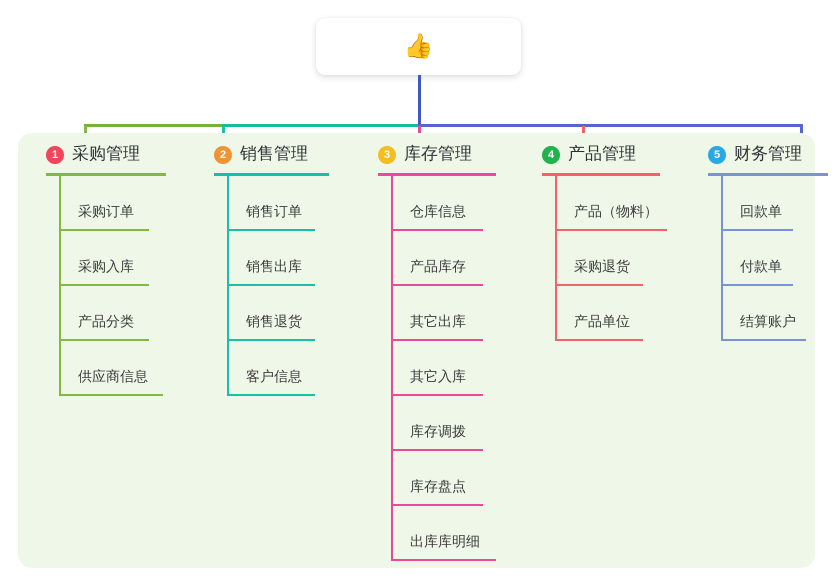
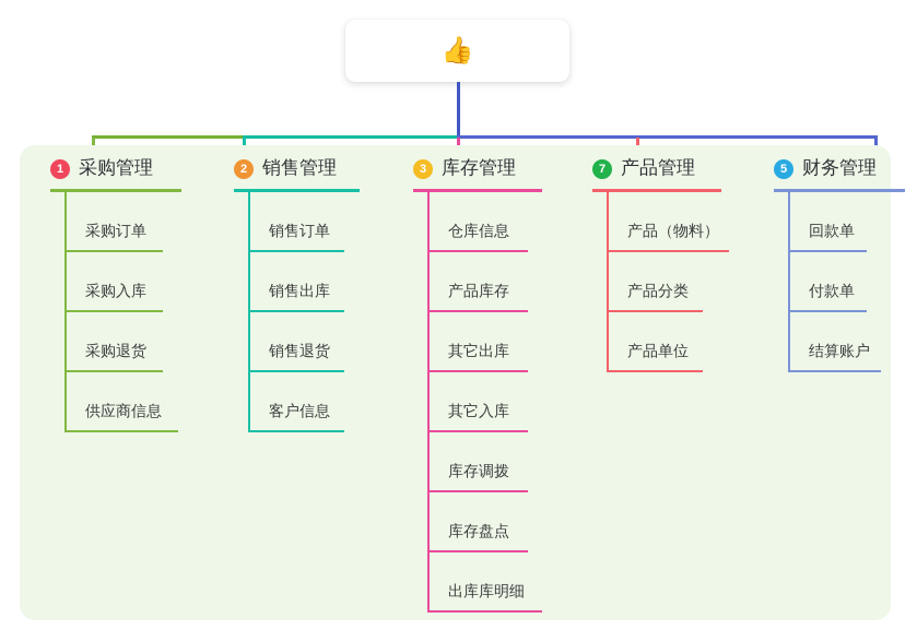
  👍
  1
  采购管理
  采购订单
  采购入库
- 产品分类
+ 采购退货
  供应商信息
  2
  销售管理
  销售订单
  销售出库
  销售退货
  客户信息
  3
  库存管理
  仓库信息
  产品库存
  其它出库
  其它入库
  库存调拨
  库存盘点
  出库库明细
- 4
+ 7
  产品管理
  产品（物料）
- 采购退货
+ 产品分类
  产品单位
  5
  财务管理
  回款单
  付款单
  结算账户
